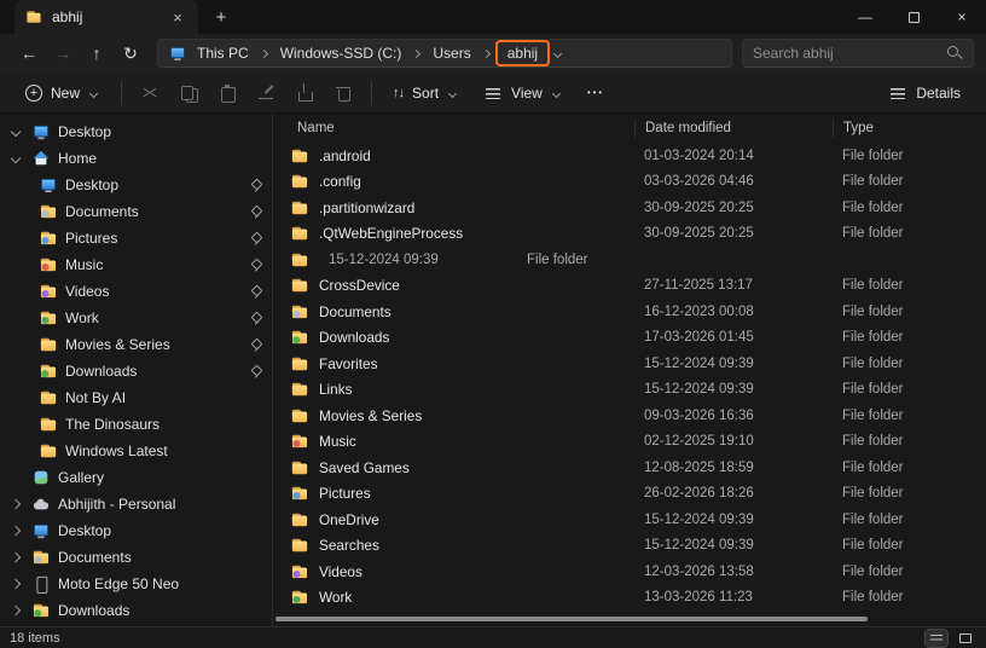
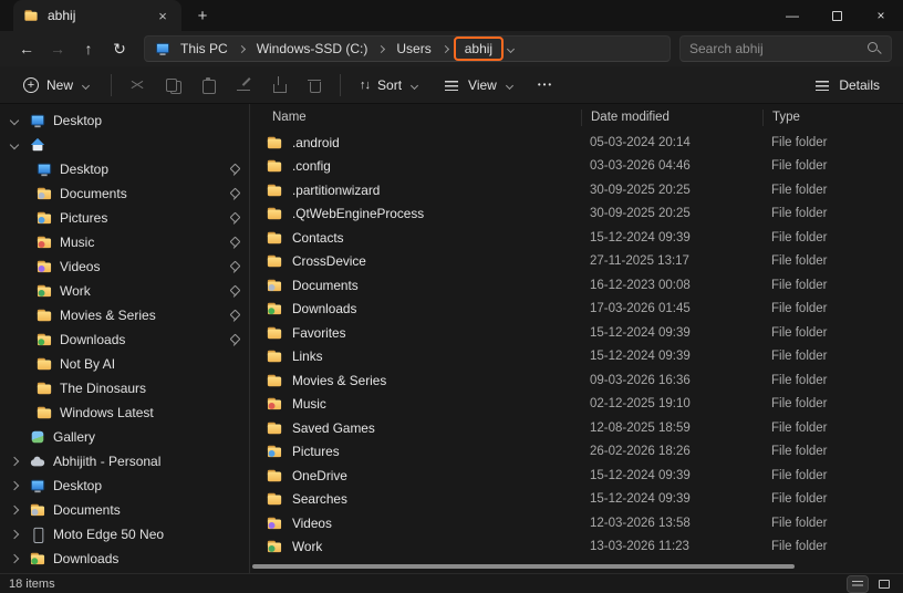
  abhij
  ×
  +
  —
  ×
  ←
  →
  ↑
  ↻
  This PC
  Windows-SSD (C:)
  Users
  abhij
  Search abhij
  +
  New
  ↑↓
  Sort
  View
  •••
  Details
  Desktop
- Home
  Desktop
  Documents
  Pictures
  Music
  Videos
  Work
  Movies & Series
  Downloads
  Not By AI
  The Dinosaurs
  Windows Latest
  Gallery
  Abhijith - Personal
  Desktop
  Documents
  Moto Edge 50 Neo
  Downloads
  Name
  Date modified
  Type
  .android
- 01-03-2024 20:14
+ 05-03-2024 20:14
  File folder
  .config
  03-03-2026 04:46
  File folder
  .partitionwizard
  30-09-2025 20:25
  File folder
  .QtWebEngineProcess
  30-09-2025 20:25
  File folder
+ Contacts
  15-12-2024 09:39
  File folder
  CrossDevice
  27-11-2025 13:17
  File folder
  Documents
  16-12-2023 00:08
  File folder
  Downloads
  17-03-2026 01:45
  File folder
  Favorites
  15-12-2024 09:39
  File folder
  Links
  15-12-2024 09:39
  File folder
  Movies & Series
  09-03-2026 16:36
  File folder
  Music
  02-12-2025 19:10
  File folder
  Saved Games
  12-08-2025 18:59
  File folder
  Pictures
  26-02-2026 18:26
  File folder
  OneDrive
  15-12-2024 09:39
  File folder
  Searches
  15-12-2024 09:39
  File folder
  Videos
  12-03-2026 13:58
  File folder
  Work
  13-03-2026 11:23
  File folder
  18 items
